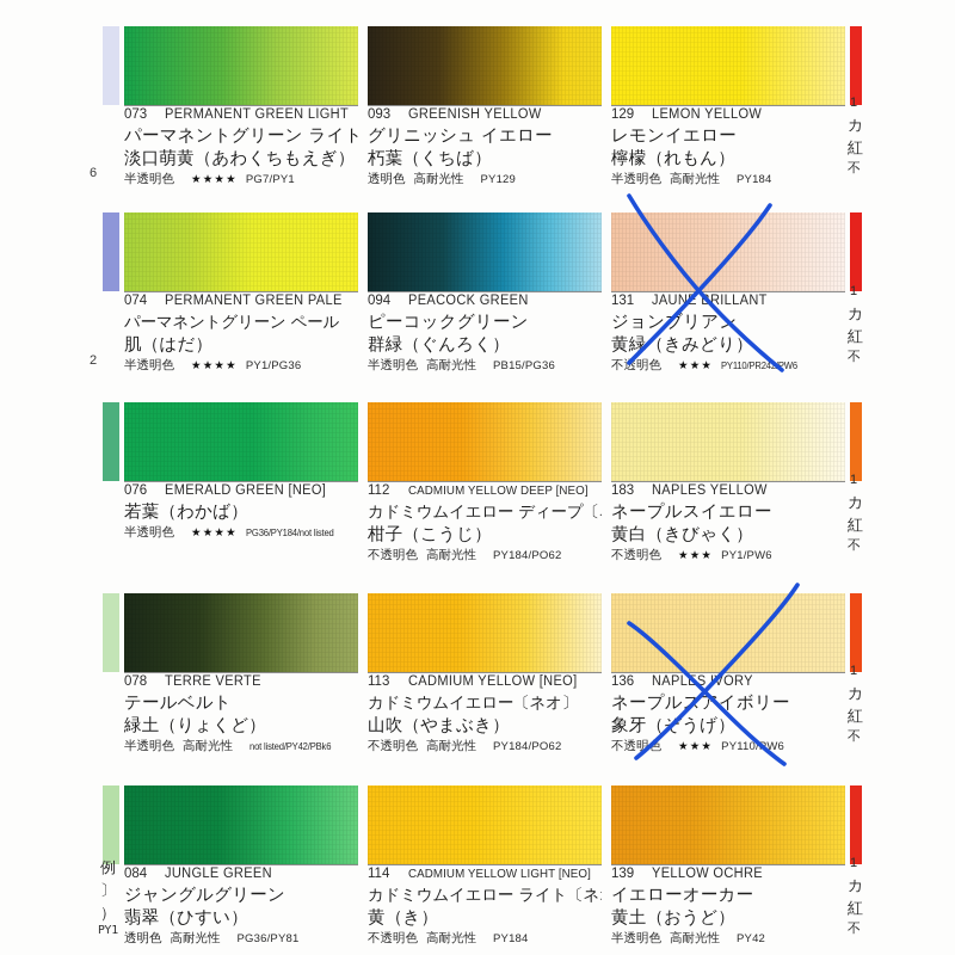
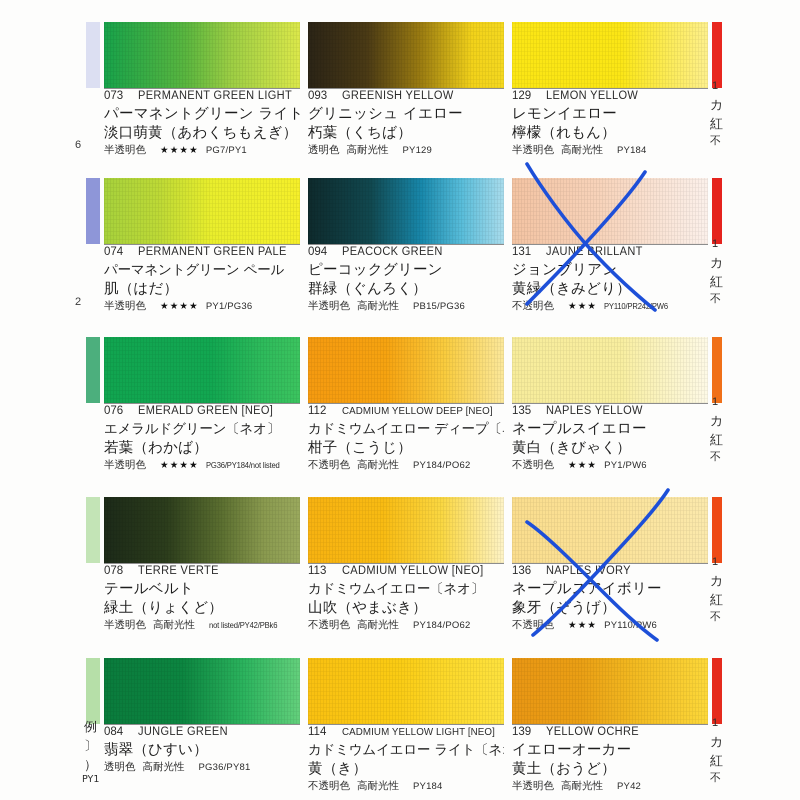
  6
  2
  例
  〕
  ）
  PY1
  073
  PERMANENT GREEN LIGHT
  パーマネントグリーン ライト
  淡口萌黄（あわくちもえぎ）
  半透明色
  ★★★★
  PG7/PY1
  093
  GREENISH YELLOW
  グリニッシュ イエロー
  朽葉（くちば）
  透明色
  高耐光性
  PY129
  129
  LEMON YELLOW
  レモンイエロー
  檸檬（れもん）
  半透明色
  高耐光性
  PY184
  074
  PERMANENT GREEN PALE
  パーマネントグリーン ペール
  肌（はだ）
  半透明色
  ★★★★
  PY1/PG36
  094
  PEACOCK GREEN
  ピーコックグリーン
  群緑（ぐんろく）
  半透明色
  高耐光性
  PB15/PG36
  131
  JAUNERILLANT
  ジョンブリア
  黄緑（きみどり）
  不透明色
  ★★★
  PY110/PR24PW6
  076
  EMERALD GREEN [NEO]
+ エメラルドグリーン〔ネオ〕
  若葉（わかば）
  半透明色
  ★★★★
  PG36/PY184/not listed
  112
  CADMIUM YELLOW DEEP [NEO]
  カドミウムイエロー ディープ〔
  柑子（こうじ）
  不透明色
  高耐光性
  PY184/PO62
- 183
+ 135
  NAPLES YELLOW
  ネープルスイエロー
  黄白（きびゃく）
  不透明色
  ★★★
  PY1/PW6
  078
  TERRE VERTE
  テールベルト
  緑土（りょくど）
  半透明色
  高耐光性
  not listed/PY42/PBk6
  113
  CADMIUM YELLOW [NEO]
  カドミウムイエロー〔ネオ〕
  山吹（やまぶき）
  不透明色
  高耐光性
  PY184/PO62
  136
  NAPLSVORY
  ネープルアイボリー
  象牙（うげ）
  不透明色
  ★★★
  PY110/W6
  084
  JUNGLE GREEN
- ジャングルグリーン
  翡翠（ひすい）
  透明色
  高耐光性
  PG36/PY81
  114
  CADMIUM YELLOW LIGHT [NEO]
  カドミウムイエロー ライト〔ネ
  黄（き）
  不透明色
  高耐光性
  PY184
  139
  YELLOW OCHRE
  イエローオーカー
  黄土（おうど）
  半透明色
  高耐光性
  PY42
  1
  カ
  紅
  不
  1
  カ
  紅
  不
  1
  カ
  紅
  不
  1
  カ
  紅
  不
  1
  カ
  紅
  不
